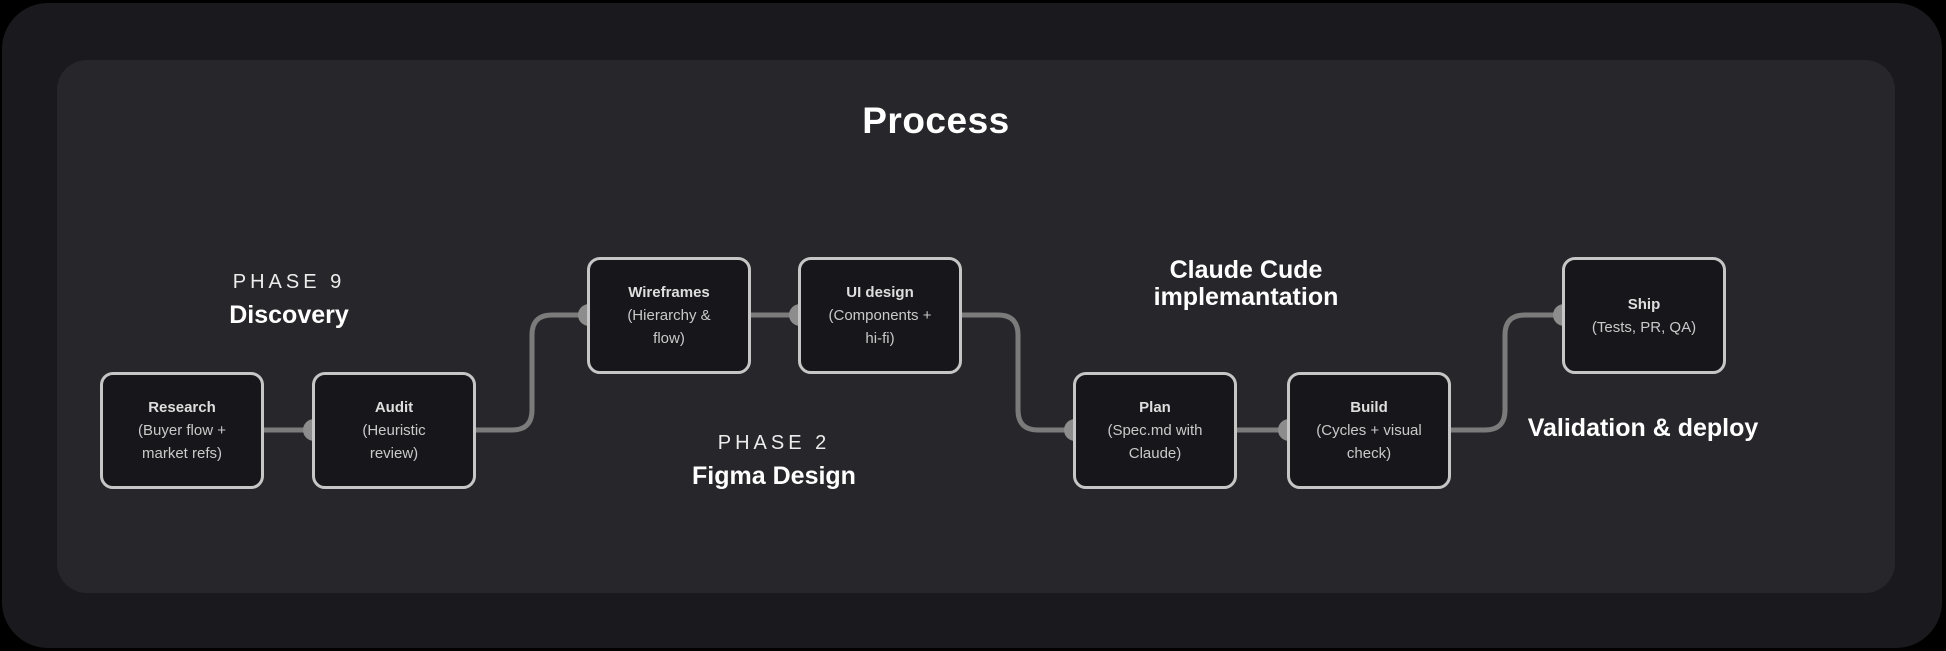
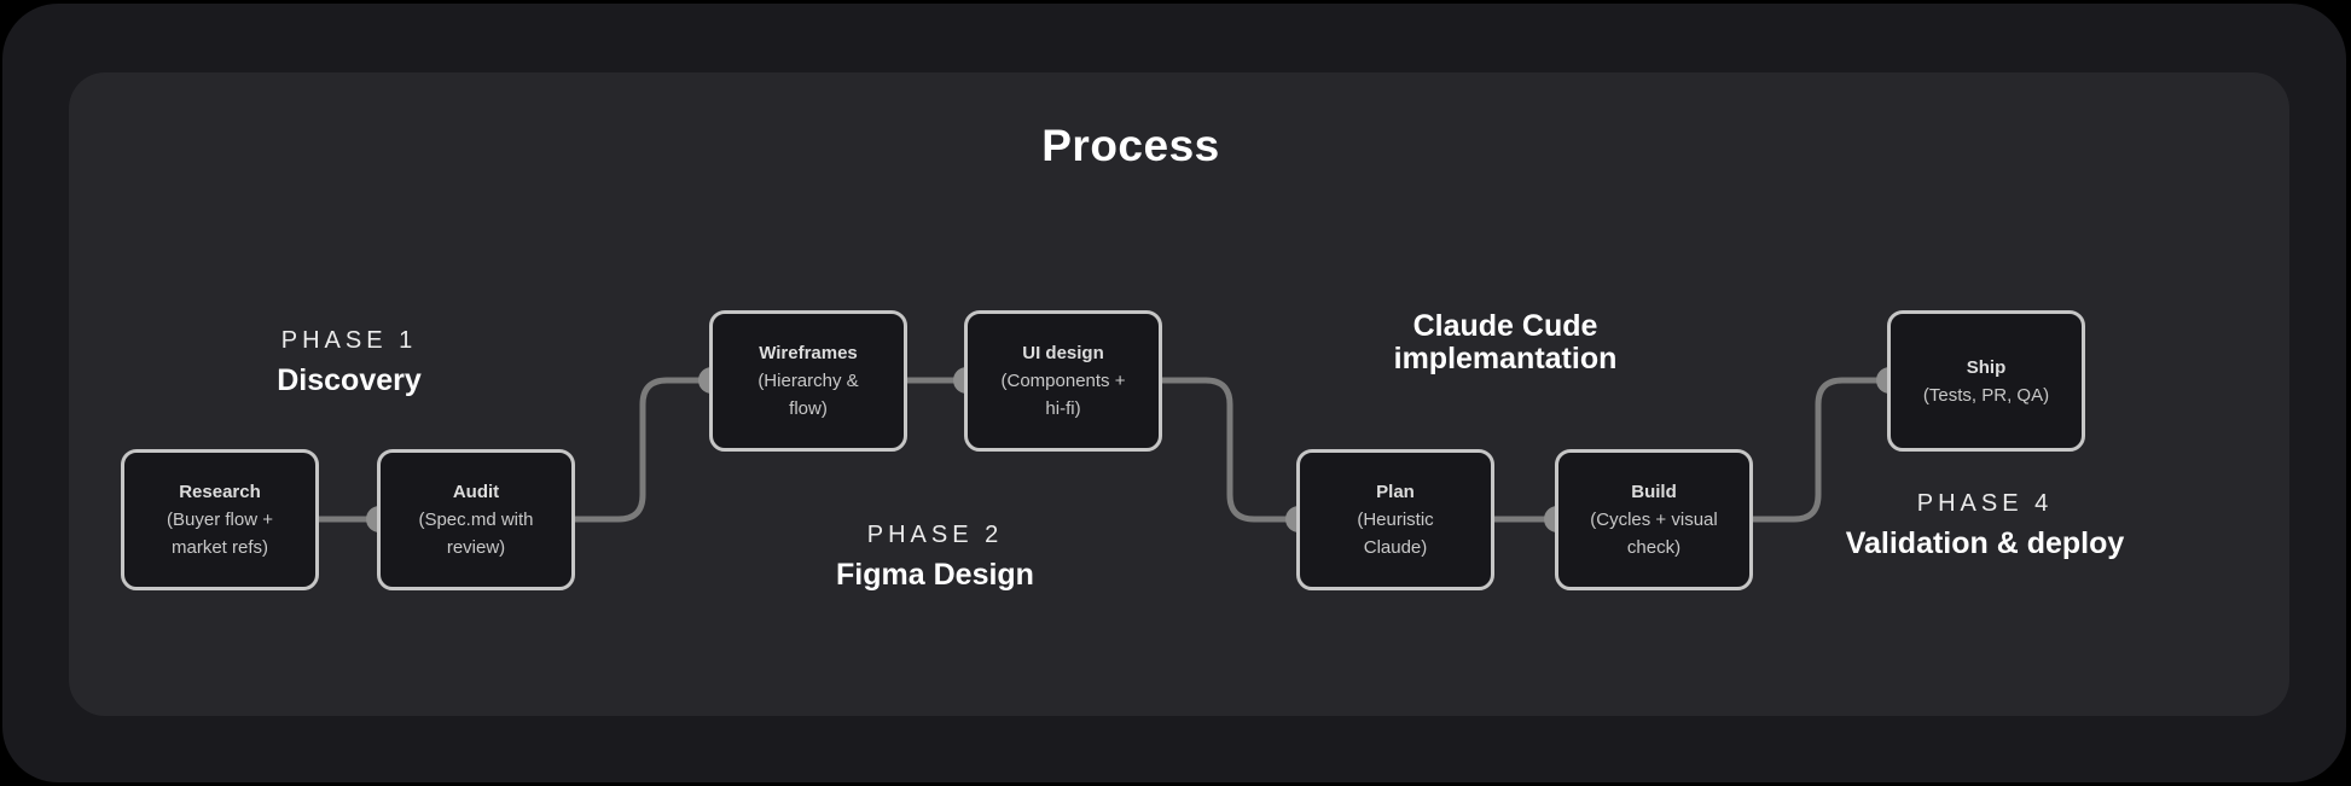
  Process
- PHASE 9
+ PHASE 1
  Discovery
  PHASE 2
  Figma Design
  Claude Cude implemantation
+ PHASE 4
  Validation & deploy
  Research
  (Buyer flow +
  market refs)
  Audit
- (Heuristic
+ (Spec.md with
  review)
  Wireframes
  (Hierarchy &
  flow)
  UI design
  (Components +
  hi-fi)
  Plan
- (Spec.md with
+ (Heuristic
  Claude)
  Build
  (Cycles + visual
  check)
  Ship
  (Tests, PR, QA)
